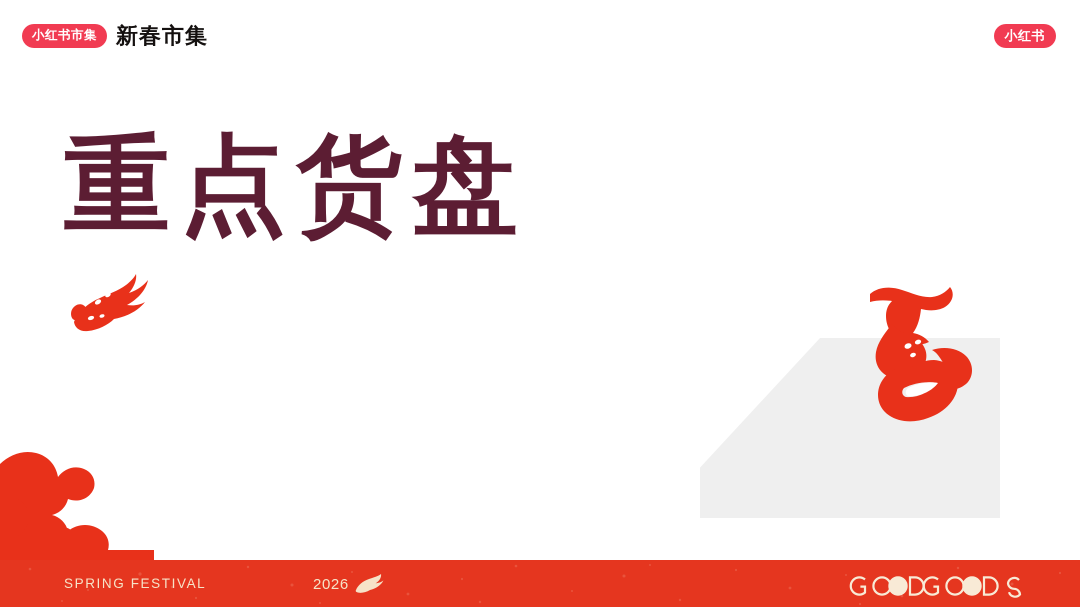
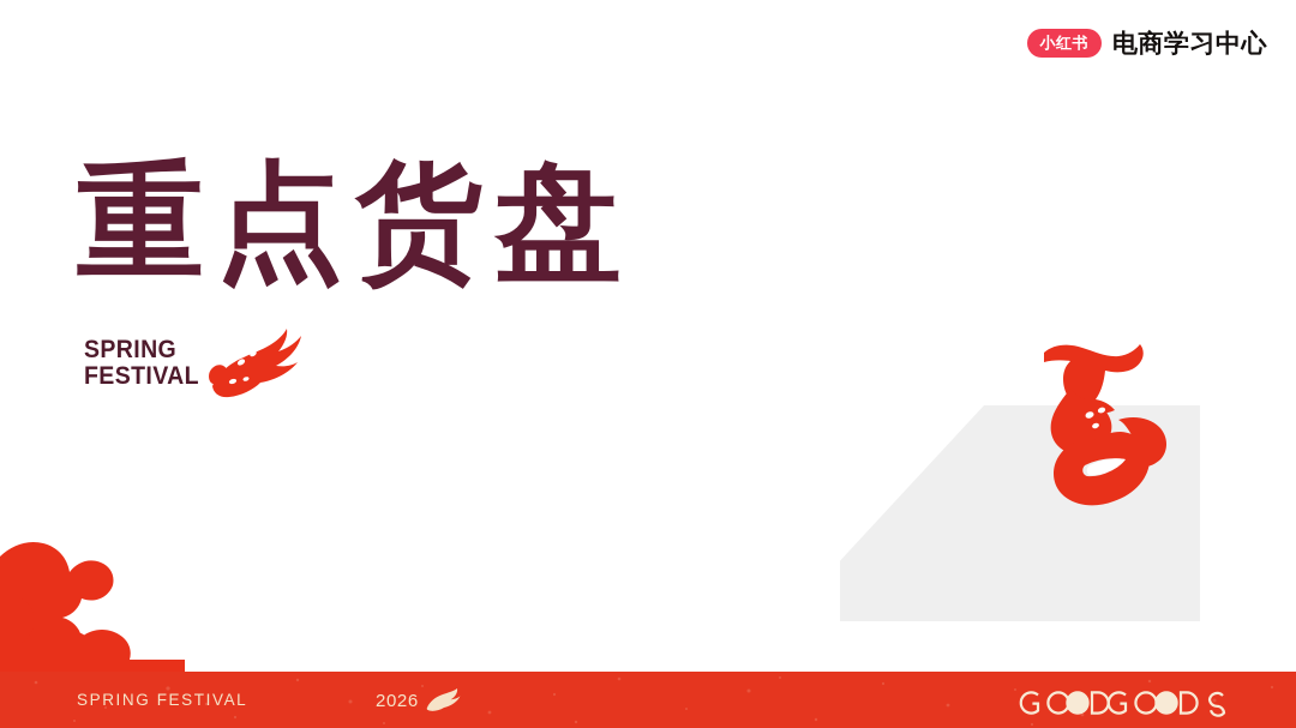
- 小红书市集
- 新春市集
  小红书
+ 电商学习中心
  重点货盘
+ SPRING
+ FESTIVAL
  SPRING FESTIVAL
  2026
